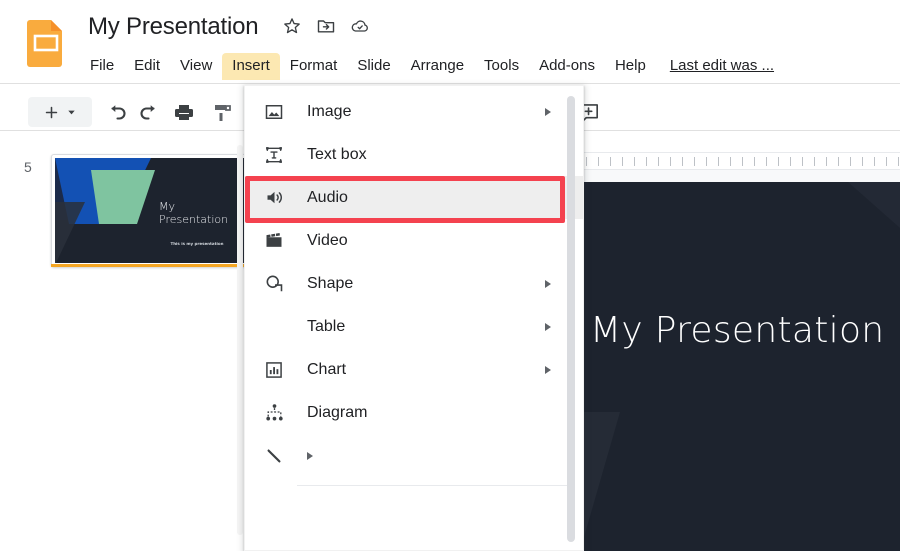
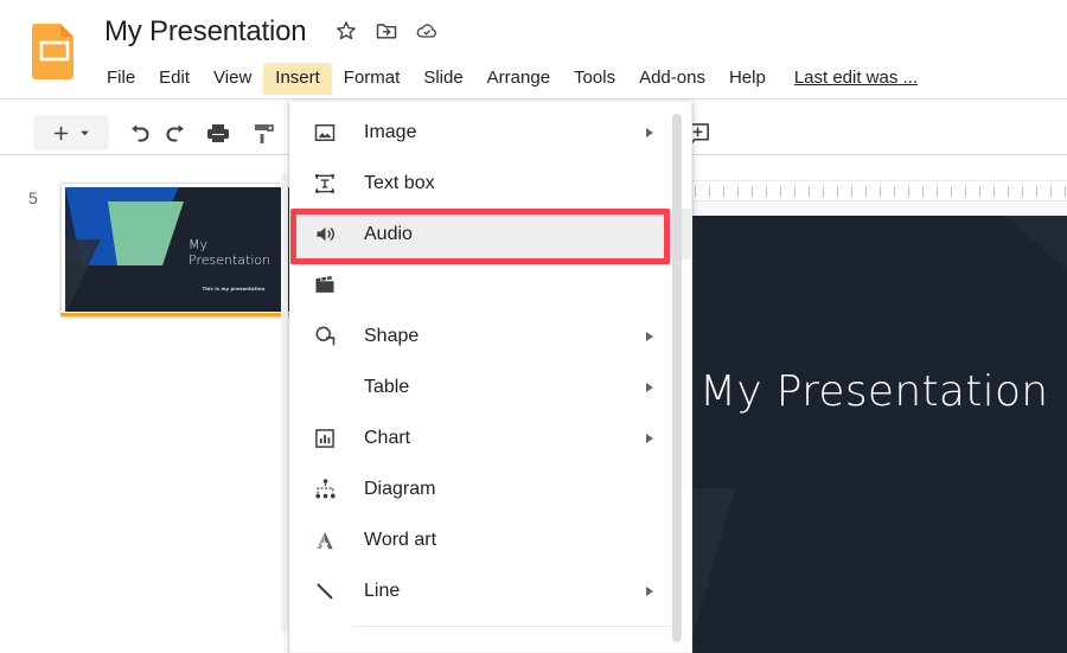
  My Presentation
  File
  Edit
  View
  Insert
  Format
  Slide
  Arrange
  Tools
  Add-ons
  Help
  Last edit was ...
  5
  My Presentation
  My Presentation
  Image
  Text box
  Audio
- Video
  Shape
  Table
  Chart
  Diagram
+ Word art
+ Line
